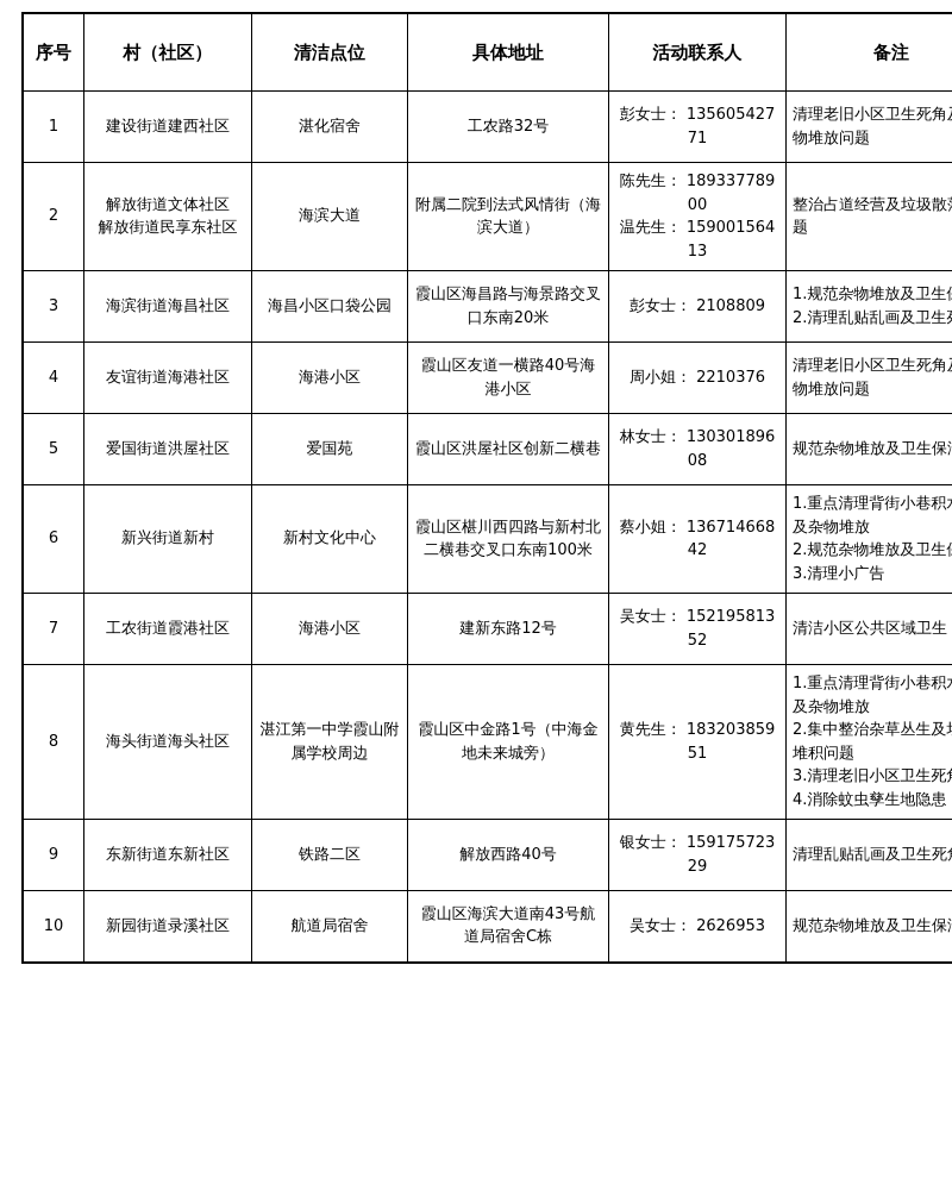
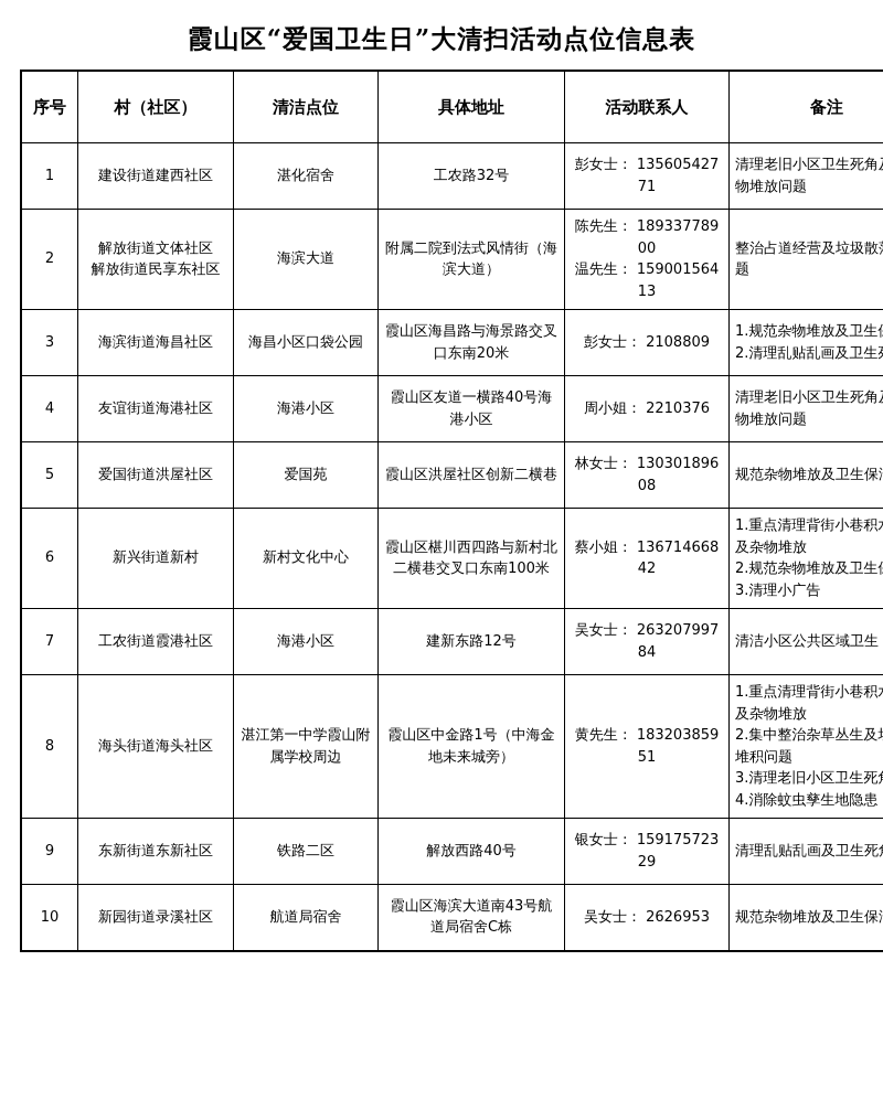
+ 霞山区“爱国卫生日”大清扫活动点位信息表
  序号	村（社区）	清洁点位	具体地址	活动联系人	备注
  1	建设街道建西社区	湛化宿舍	工农路32号	彭女士： 13560542771	清理老旧小区卫生死角物堆放问题
  2	解放街道文体社区 解放街道民享东社区	海滨大道	附属二院到法式风情街（海滨大道）	陈先生： 18933778900 温先生： 15900156413	整治占道经营及垃圾散题
  3	海滨街道海昌社区	海昌小区口袋公园	霞山区海昌路与海景路交叉口东南20米	彭女士： 2108809	1.规范杂物堆放及卫生 2.清理乱贴乱画及卫生
  4	友谊街道海港社区	海港小区	霞山区友道一横路40号海港小区	周小姐： 2210376	清理老旧小区卫生死角物堆放问题
  5	爱国街道洪屋社区	爱国苑	霞山区洪屋社区创新二横巷	林女士： 13030189608	规范杂物堆放及卫生保
  6	新兴街道新村	新村文化中心	霞山区椹川西四路与新村北二横巷交叉口东南100米	蔡小姐： 13671466842	1.重点清理背街小巷积及杂物堆放 2.规范杂物堆放及卫生 3.清理小广告
- 7	工农街道霞港社区	海港小区	建新东路12号	吴女士： 15219581352	清洁小区公共区域卫生
+ 7	工农街道霞港社区	海港小区	建新东路12号	吴女士： 26320799784	清洁小区公共区域卫生
  8	海头街道海头社区	湛江第一中学霞山附属学校周边	霞山区中金路1号（中海金地未来城旁）	黄先生： 18320385951	1.重点清理背街小巷积及杂物堆放 2.集中整治杂草丛生及堆积问题 3.清理老旧小区卫生死 4.消除蚊虫孳生地隐患
  9	东新街道东新社区	铁路二区	解放西路40号	银女士： 15917572329	清理乱贴乱画及卫生死
  10	新园街道录溪社区	航道局宿舍	霞山区海滨大道南43号航道局宿舍C栋	吴女士： 2626953	规范杂物堆放及卫生保
